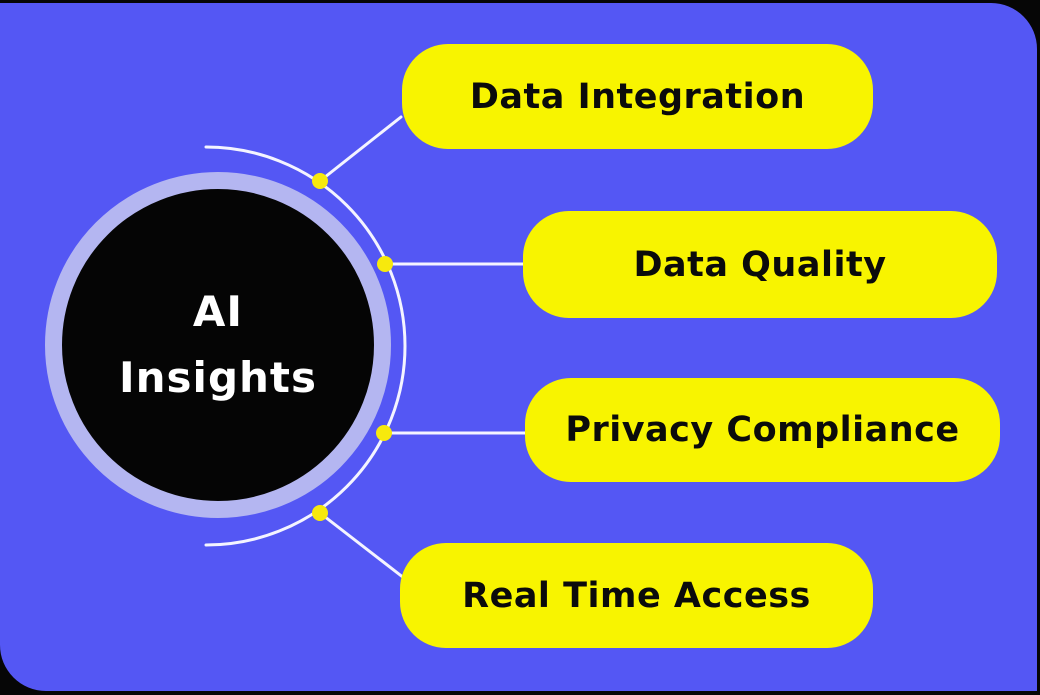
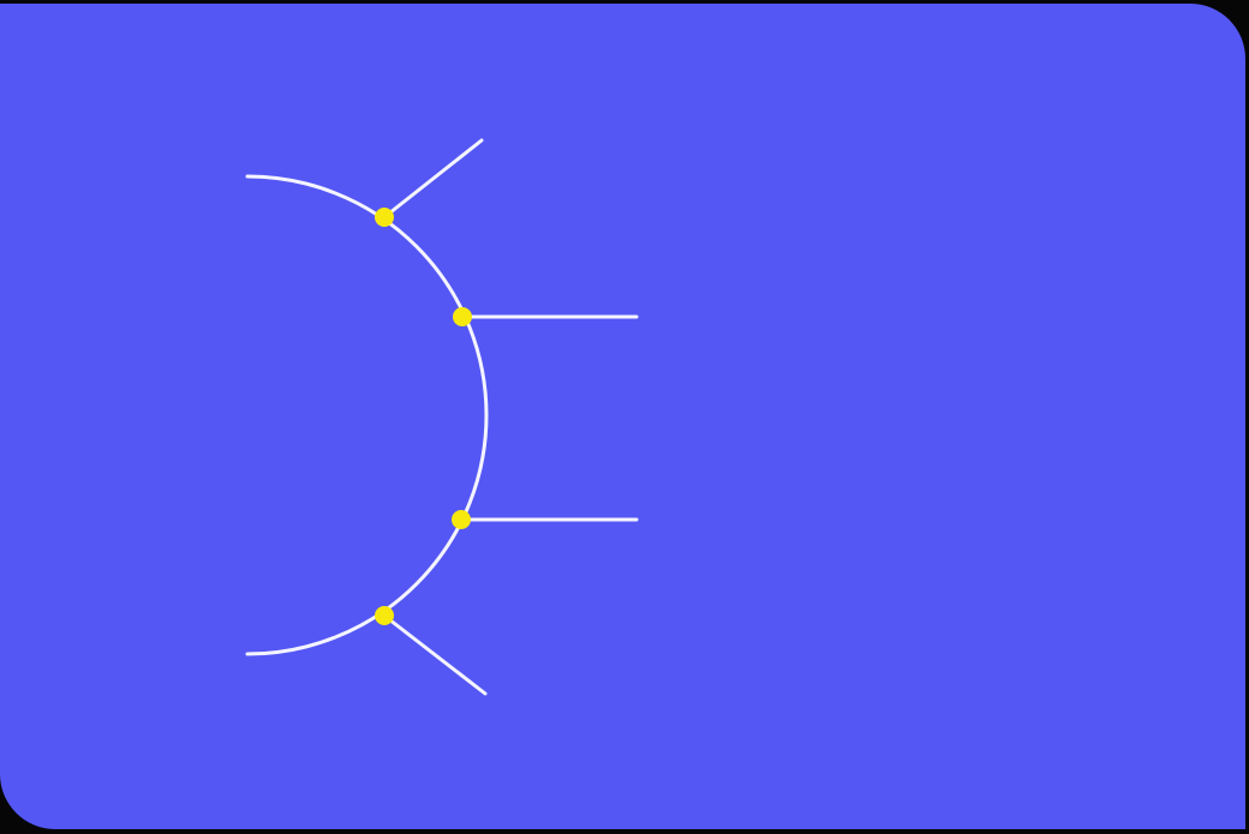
- AI
- Insights
- Data Integration
- Data Quality
- Privacy Compliance
- Real Time Access
